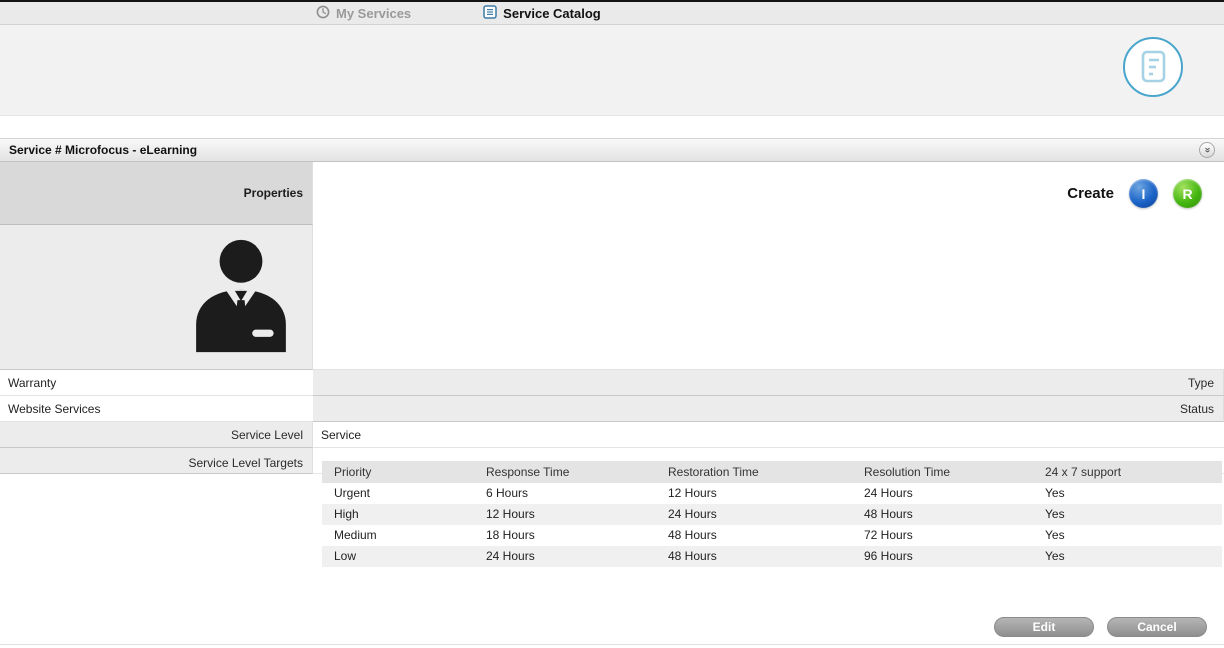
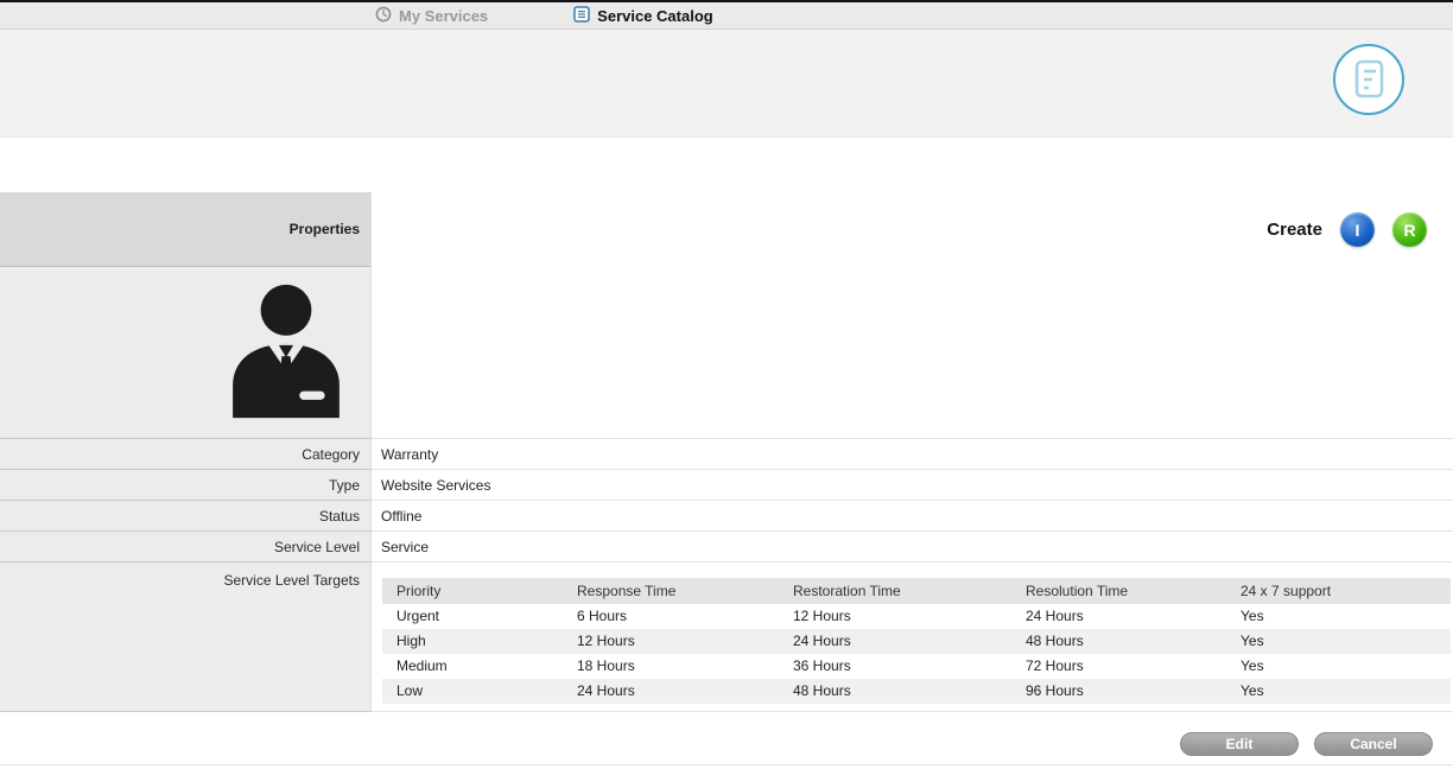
  My Services
  Service Catalog
- Service # Microfocus - eLearning
  Properties
  Create
  I
  R
+ Category
  Warranty
  Type
  Website Services
  Status
+ Offline
  Service Level
  Service
  Service Level Targets
  Priority	Response Time	Restoration Time	Resolution Time	24 x 7 support
  Urgent	6 Hours	12 Hours	24 Hours	Yes
  High	12 Hours	24 Hours	48 Hours	Yes
- Medium	18 Hours	48 Hours	72 Hours	Yes
+ Medium	18 Hours	36 Hours	72 Hours	Yes
  Low	24 Hours	48 Hours	96 Hours	Yes
  Edit
  Cancel
